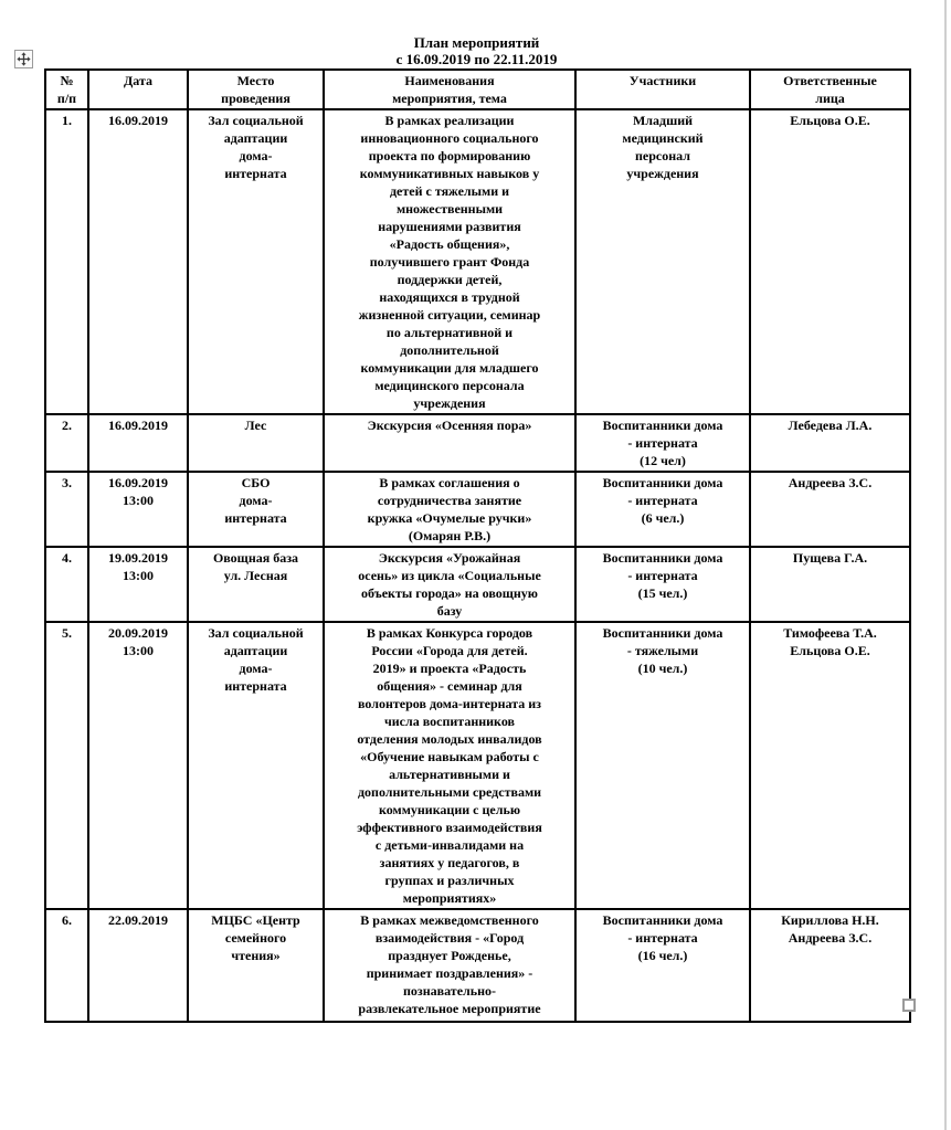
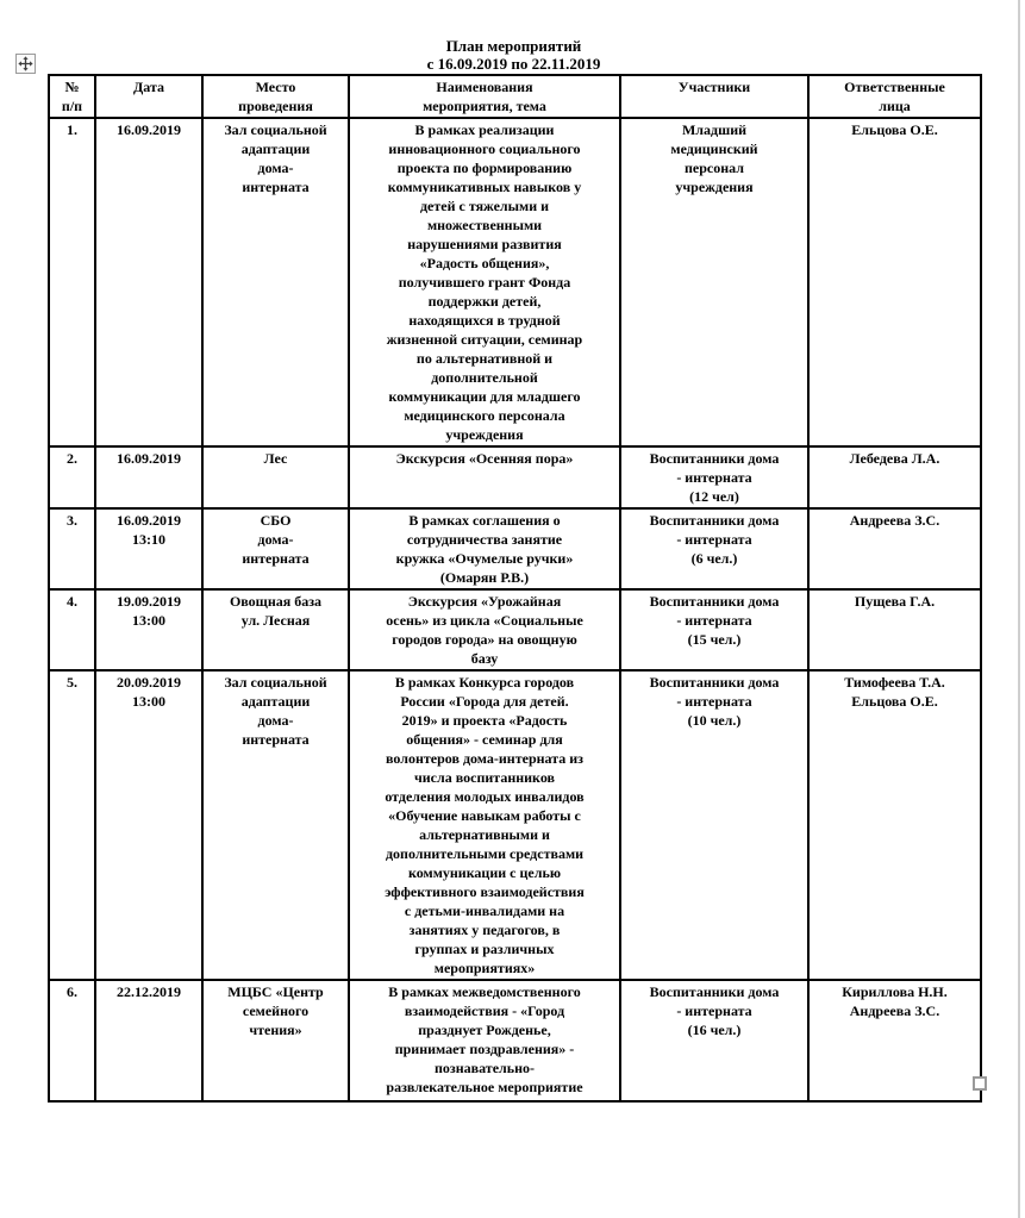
  План мероприятий
  с 16.09.2019 по 22.11.2019
  № п/п	Дата	Место проведения	Наименования мероприятия, тема	Участники	Ответственные лица
  1.	16.09.2019	Зал социальной адаптации дома- интерната	В рамках реализации инновационного социального проекта по формированию коммуникативных навыков у детей с тяжелыми и множественными нарушениями развития «Радость общения», получившего грант Фонда поддержки детей, находящихся в трудной жизненной ситуации, семинар по альтернативной и дополнительной коммуникации для младшего медицинского персонала учреждения	Младший медицинский персонал учреждения	Ельцова О.Е.
  2.	16.09.2019	Лес	Экскурсия «Осенняя пора»	Воспитанники дома - интерната (12 чел)	Лебедева Л.А.
- 3.	16.09.2019 13:00	СБО дома- интерната	В рамках соглашения о сотрудничества занятие кружка «Очумелые ручки» (Омарян Р.В.)	Воспитанники дома - интерната (6 чел.)	Андреева З.С.
+ 3.	16.09.2019 13:10	СБО дома- интерната	В рамках соглашения о сотрудничества занятие кружка «Очумелые ручки» (Омарян Р.В.)	Воспитанники дома - интерната (6 чел.)	Андреева З.С.
- 4.	19.09.2019 13:00	Овощная база ул. Лесная	Экскурсия «Урожайная осень» из цикла «Социальные объекты города» на овощную базу	Воспитанники дома - интерната (15 чел.)	Пущева Г.А.
+ 4.	19.09.2019 13:00	Овощная база ул. Лесная	Экскурсия «Урожайная осень» из цикла «Социальные городов города» на овощную базу	Воспитанники дома - интерната (15 чел.)	Пущева Г.А.
- 5.	20.09.2019 13:00	Зал социальной адаптации дома- интерната	В рамках Конкурса городов России «Города для детей. 2019» и проекта «Радость общения» - семинар для волонтеров дома-интерната из числа воспитанников отделения молодых инвалидов «Обучение навыкам работы с альтернативными и дополнительными средствами коммуникации с целью эффективного взаимодействия с детьми-инвалидами на занятиях у педагогов, в группах и различных мероприятиях»	Воспитанники дома - тяжелыми (10 чел.)	Тимофеева Т.А. Ельцова О.Е.
+ 5.	20.09.2019 13:00	Зал социальной адаптации дома- интерната	В рамках Конкурса городов России «Города для детей. 2019» и проекта «Радость общения» - семинар для волонтеров дома-интерната из числа воспитанников отделения молодых инвалидов «Обучение навыкам работы с альтернативными и дополнительными средствами коммуникации с целью эффективного взаимодействия с детьми-инвалидами на занятиях у педагогов, в группах и различных мероприятиях»	Воспитанники дома - интерната (10 чел.)	Тимофеева Т.А. Ельцова О.Е.
- 6.	22.09.2019	МЦБС «Центр семейного чтения»	В рамках межведомственного взаимодействия - «Город празднует Рожденье, принимает поздравления» - познавательно- развлекательное мероприятие	Воспитанники дома - интерната (16 чел.)	Кириллова Н.Н. Андреева З.С.
+ 6.	22.12.2019	МЦБС «Центр семейного чтения»	В рамках межведомственного взаимодействия - «Город празднует Рожденье, принимает поздравления» - познавательно- развлекательное мероприятие	Воспитанники дома - интерната (16 чел.)	Кириллова Н.Н. Андреева З.С.
